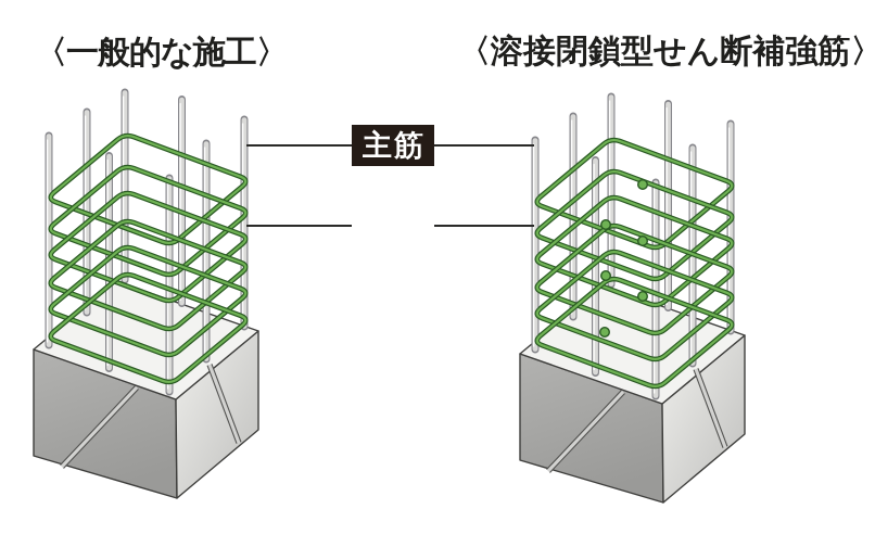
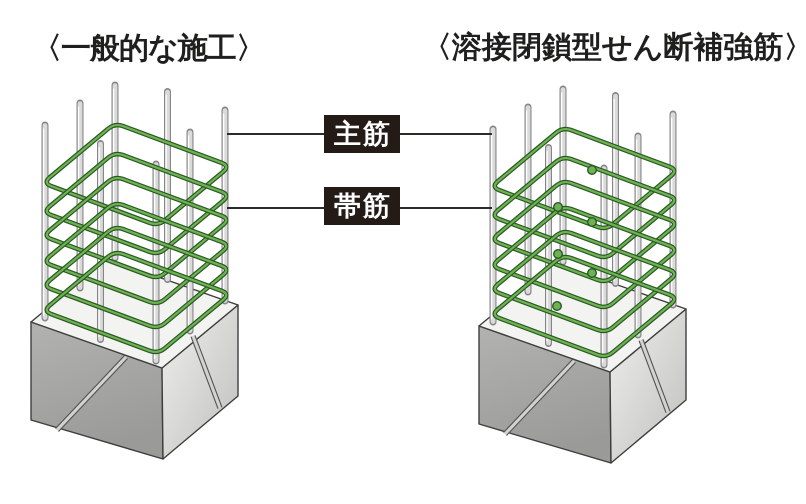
  〈一般的な施工〉
  〈溶接閉鎖型せん断補強筋〉
  主筋
+ 帯筋
